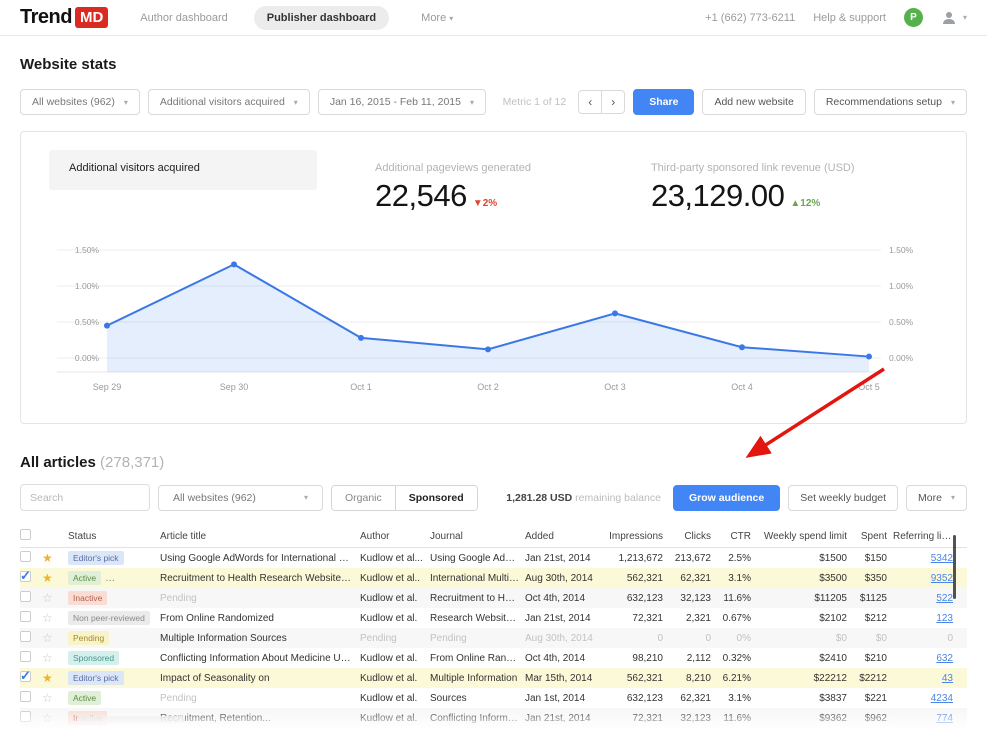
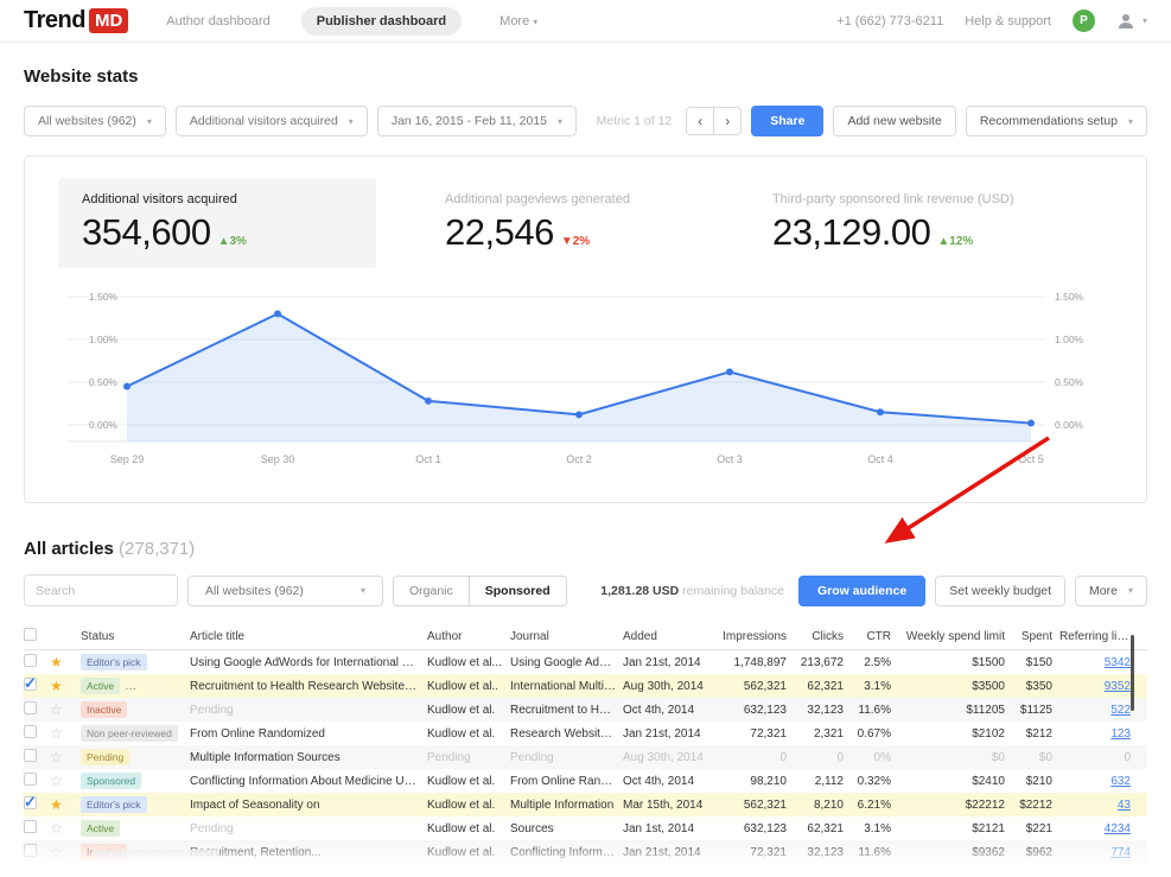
  Trend
  MD
  Author dashboard
  Publisher dashboard
  More ▾
  +1 (662) 773-6211
  Help & support
  P
  ▾
  Website stats
  All websites (962)
  ▾
  Additional visitors acquired
  ▾
  Jan 16, 2015 - Feb 11, 2015
  ▾
  Metric 1 of 12
  ‹
  ›
  Share
  Add new website
  Recommendations setup
  ▾
  Additional visitors acquired
+ 354,600
+ ▲3%
  Additional pageviews generated
  22,546
  ▼2%
  Third-party sponsored link revenue (USD)
  23,129.00
  ▲12%
  1.50%
  1.50%
  1.00%
  1.00%
  0.50%
  0.50%
  0.00%
  0.00%
  Sep 29
  Sep 30
  Oct 1
  Oct 2
  Oct 3
  Oct 4
  Oct 5
  All articles (278,371)
  Search
  All websites (962)
  ▾
  Organic
  Sponsored
  1,281.28 USD remaining balance
  Grow audience
  Set weekly budget
  More
  ▾
  Status
  Article title
  Author
  Journal
  Added
  Impressions
  Clicks
  CTR
  Weekly spend limit
  Spent
  Referring links
  ★
  Editor's pick
  Using Google AdWords for International Multi
  Kudlow et al...
  Using Google AdWor
  Jan 21st, 2014
- 1,213,672
+ 1,748,897
  213,672
  2.5%
  $1500
  $150
  5342
  ★
  Recruitment to Health Research Websites...
  Kudlow et al..
  International Multilin..
  Aug 30th, 2014
  562,321
  62,321
  3.1%
  $3500
  $350
  9352
  ☆
  Inactive
  Pending
  Kudlow et al.
  Recruitment to Health
  Oct 4th, 2014
  632,123
  32,123
  11.6%
  $11205
  $1125
  522
  ☆
  Non peer-reviewed
  From Online Randomized
  Kudlow et al.
  Research Websites...
  Jan 21st, 2014
  72,321
  2,321
  0.67%
  $2102
  $212
  123
  ☆
  Pending
  Multiple Information Sources
  Pending
  Pending
  Aug 30th, 2014
  0
  0
  0%
  $0
  $0
  0
  ☆
  Sponsored
  Conflicting Information About Medicine Use...
  Kudlow et al.
  From Online Random
  Oct 4th, 2014
  98,210
  2,112
  0.32%
  $2410
  $210
  632
  ★
  Editor's pick
  Impact of Seasonality on
  Kudlow et al.
  Multiple Information
  Mar 15th, 2014
  562,321
  8,210
  6.21%
  $22212
  $2212
  43
  ☆
  Active
  Pending
  Kudlow et al.
  Sources
  Jan 1st, 2014
  632,123
  62,321
  3.1%
- $3837
+ $2121
  $221
  4234
